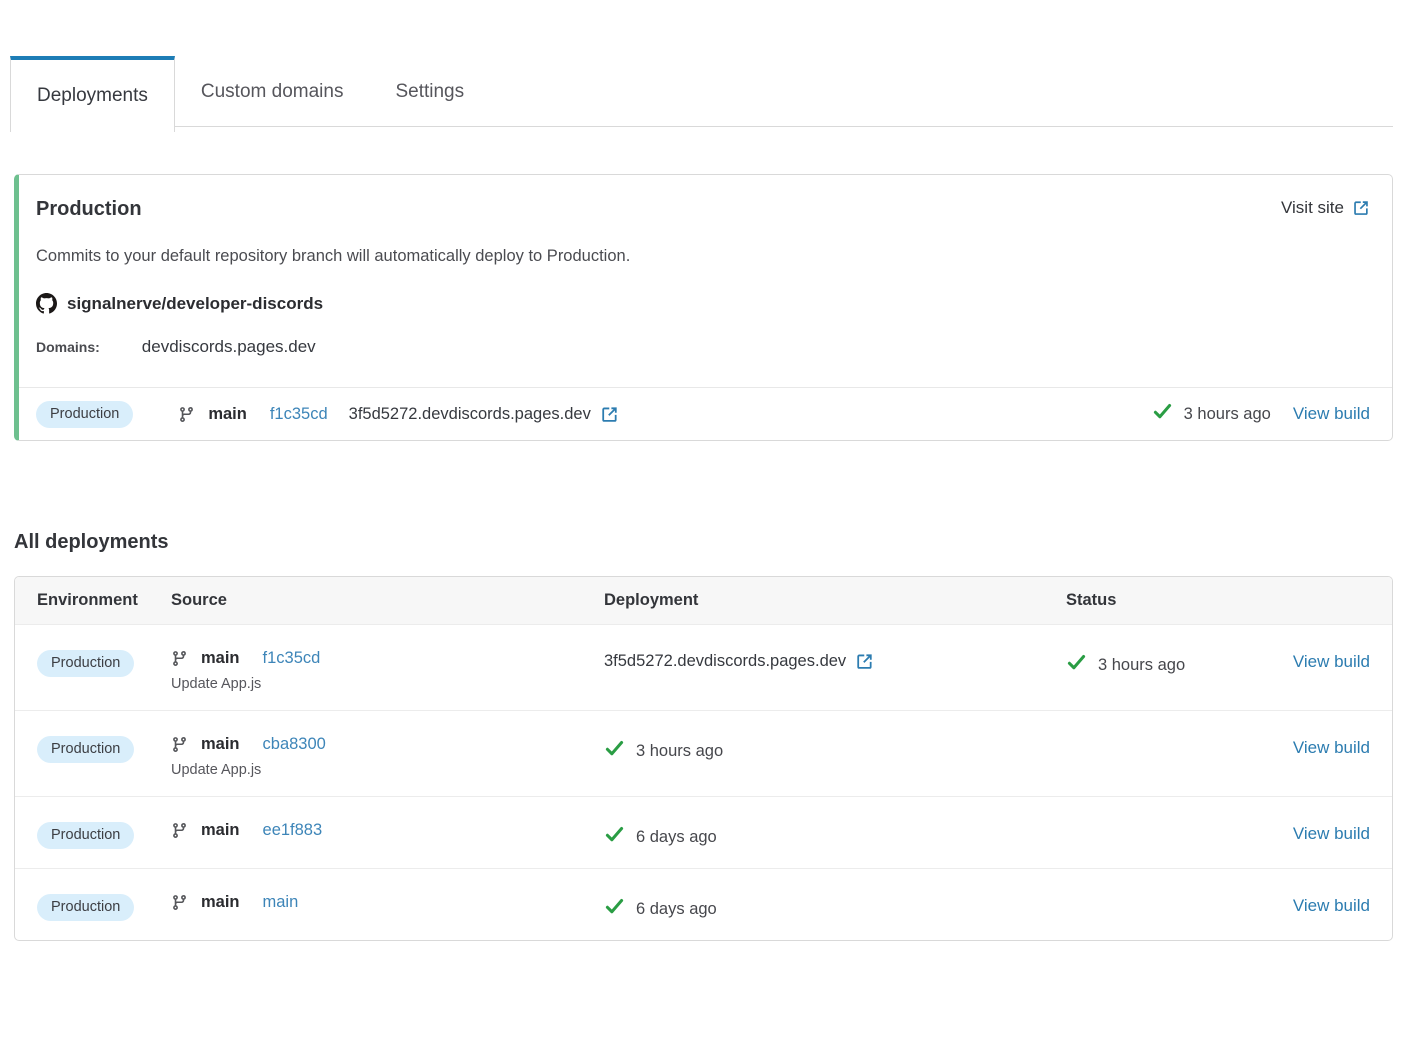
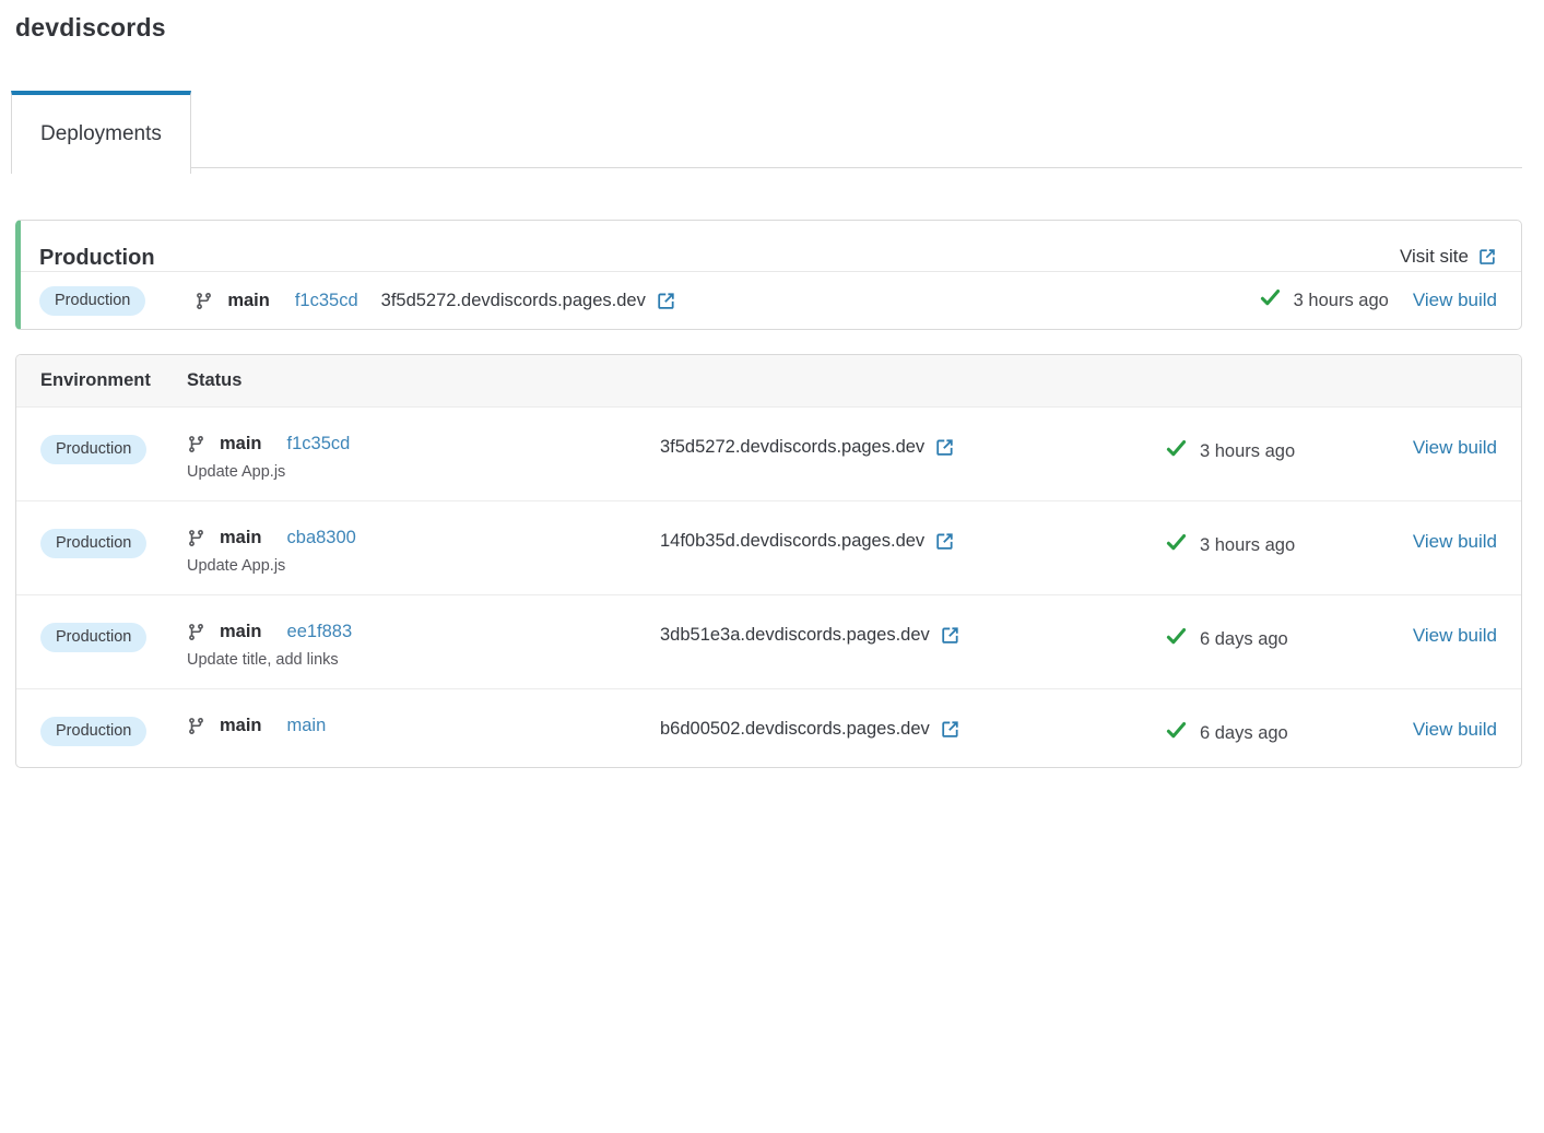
+ devdiscords
  Deployments
- Custom domains
- Settings
  Production
  Visit site
- Commits to your default repository branch will automatically deploy to Production.
- signalnerve/developer-discords
- Domains:
- devdiscords.pages.dev
  Production
  main
  f1c35cd
  3f5d5272.devdiscords.pages.dev
  3 hours ago
  View build
- All deployments
  Environment
- Source
- Deployment
  Status
  Production
  main
  f1c35cd
  Update App.js
  3f5d5272.devdiscords.pages.dev
  3 hours ago
  View build
  Production
  main
  cba8300
  Update App.js
+ 14f0b35d.devdiscords.pages.dev
  3 hours ago
  View build
  Production
  main
  ee1f883
+ Update title, add links
+ 3db51e3a.devdiscords.pages.dev
  6 days ago
  View build
  Production
  main
  main
+ b6d00502.devdiscords.pages.dev
  6 days ago
  View build
